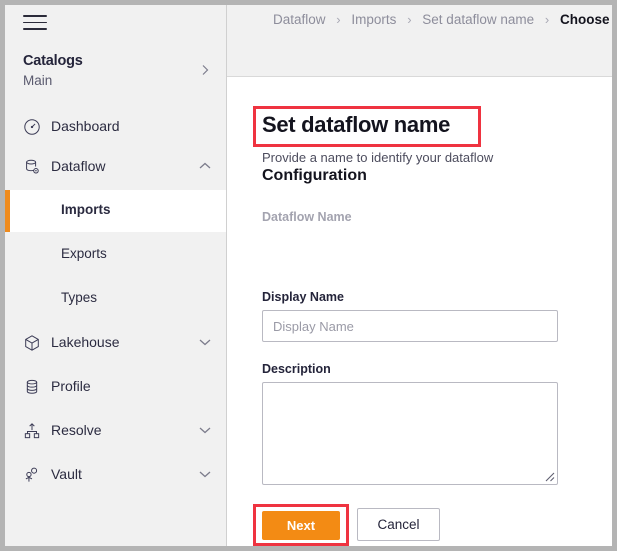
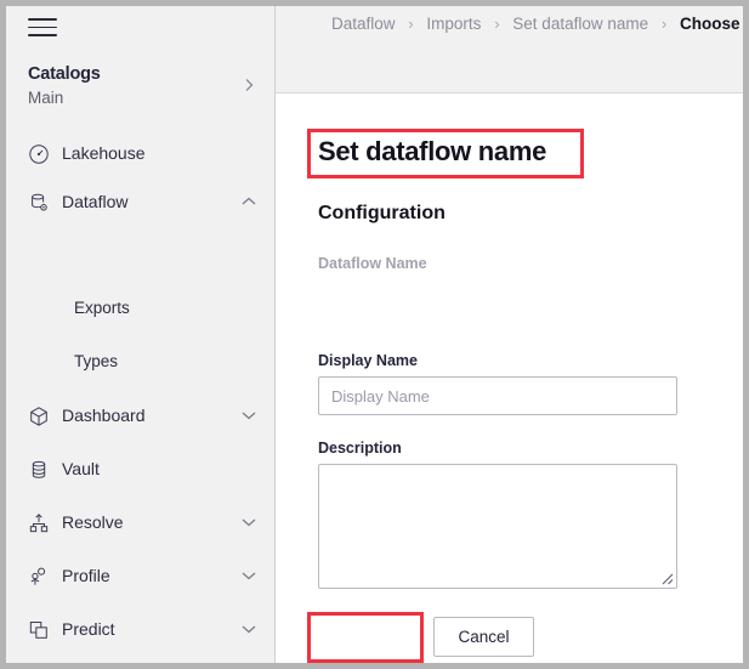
  Catalogs
  Main
- Dashboard
+ Lakehouse
  Dataflow
- Imports
  Exports
  Types
- Lakehouse
+ Dashboard
- Profile
+ Vault
  Resolve
- Vault
+ Profile
+ Predict
  Dataflow › Imports › Set dataflow name › Choose
  Set dataflow name
- Provide a name to identify your dataflow
  Configuration
  Dataflow Name
  Display Name
  Display Name
  Description
- Next
  Cancel
